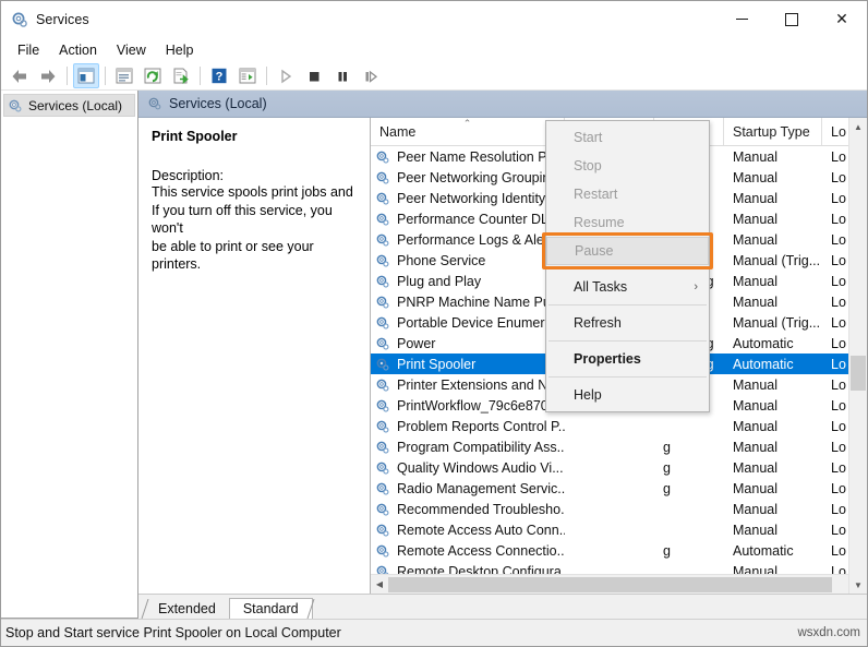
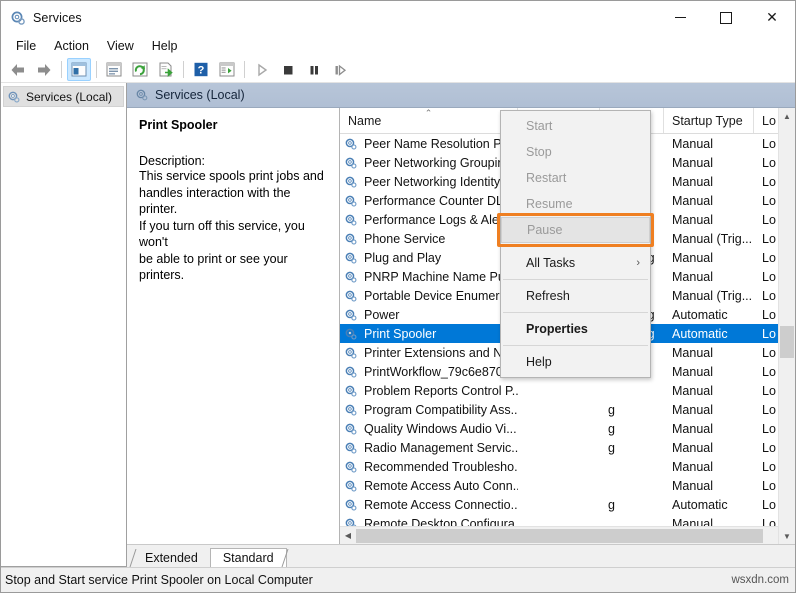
  Services
  ✕
  File
  Action
  View
  Help
  ?
  Services (Local)
  Services (Local)
  Print Spooler
  Description:
  This service spools print jobs and
+ handles interaction with the printer.
  If you turn off this service, you won't
  be able to print or see your printers.
  Name
  ⌃
  Startup Type
  Lo
  Peer Name Resolution P
  Manual
  Lo
  Peer Networking Groupi
  Manual
  Lo
  Peer Networking Identity
  Manual
  Lo
  Performance Counter D
  Manual
  Lo
  Performance Logs & Ale
  Manual
  Lo
  Phone Service
  Manual (Trig...
  Lo
  Plug and Play
  Manual
  Lo
  Manual
  Lo
  Portable Device Enumer
  Manual (Trig...
  Lo
  Power
  Automatic
  Lo
  Print Spooler
  Automatic
  Lo
  Printer Extensions and N
  Manual
  Lo
  PrintWorkflow_79c6e87
  Manual
  Lo
  Problem Reports Control P..
  Manual
  Lo
  Program Compatibility Ass..
  g
  Manual
  Lo
  Quality Windows Audio Vi...
  g
  Manual
  Lo
  Radio Management Servic..
  g
  Manual
  Lo
  Recommended Troublesho.
  Manual
  Lo
  Remote Access Auto Conn..
  Manual
  Lo
  Remote Access Connectio..
  g
  Automatic
  Lo
  Remote Desktop Configura.
  Manual
  Lo
  ◀
  ▲
  ▼
  Start
  Stop
  Restart
  Resume
  Pause
  All Tasks
  ›
  Refresh
  Properties
  Help
  Extended
  Standard
  Stop and Start service Print Spooler on Local Computer
  wsxdn.com
